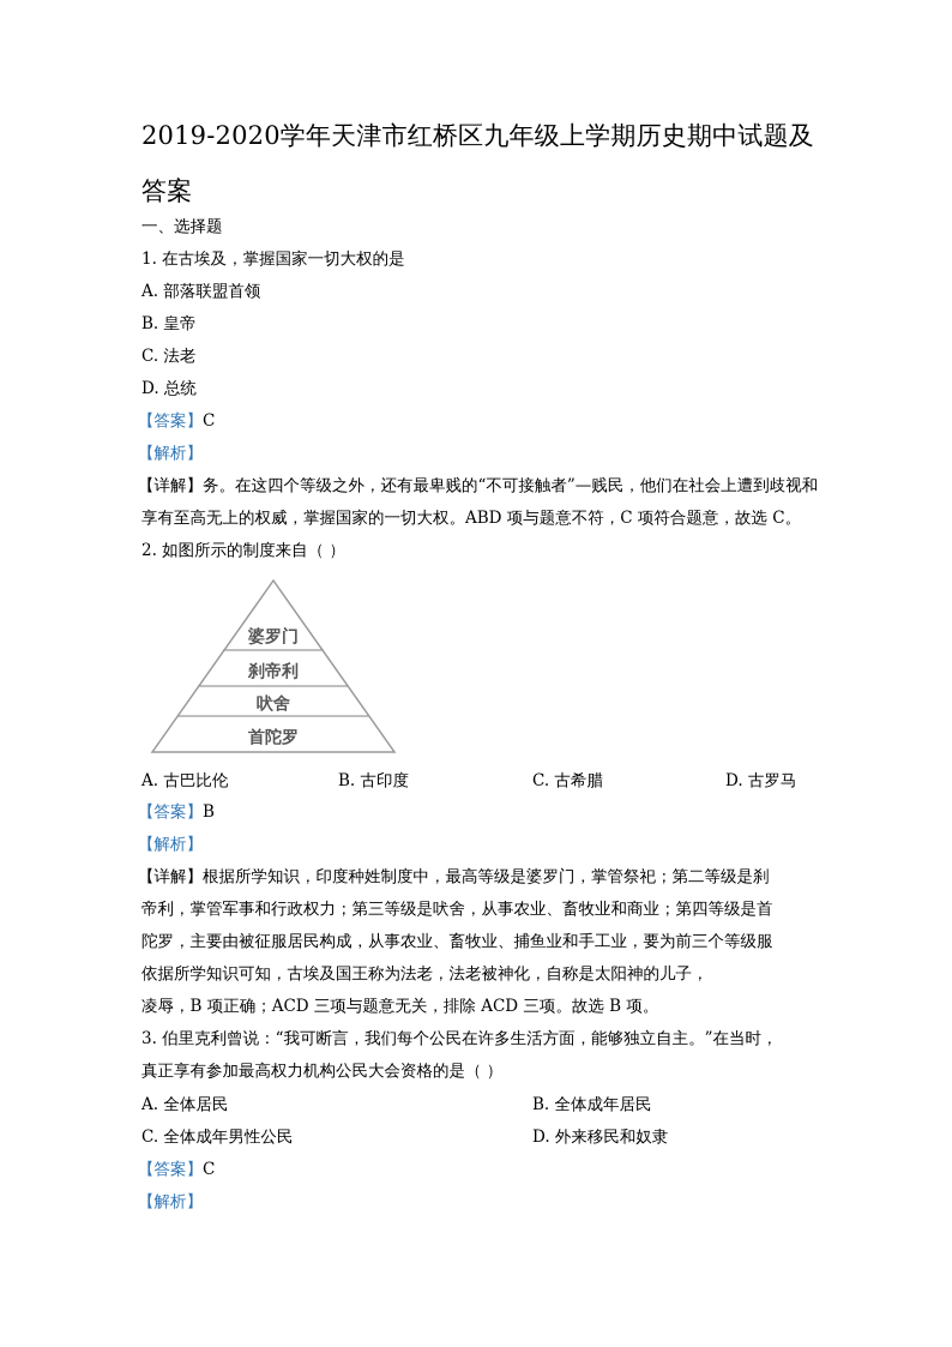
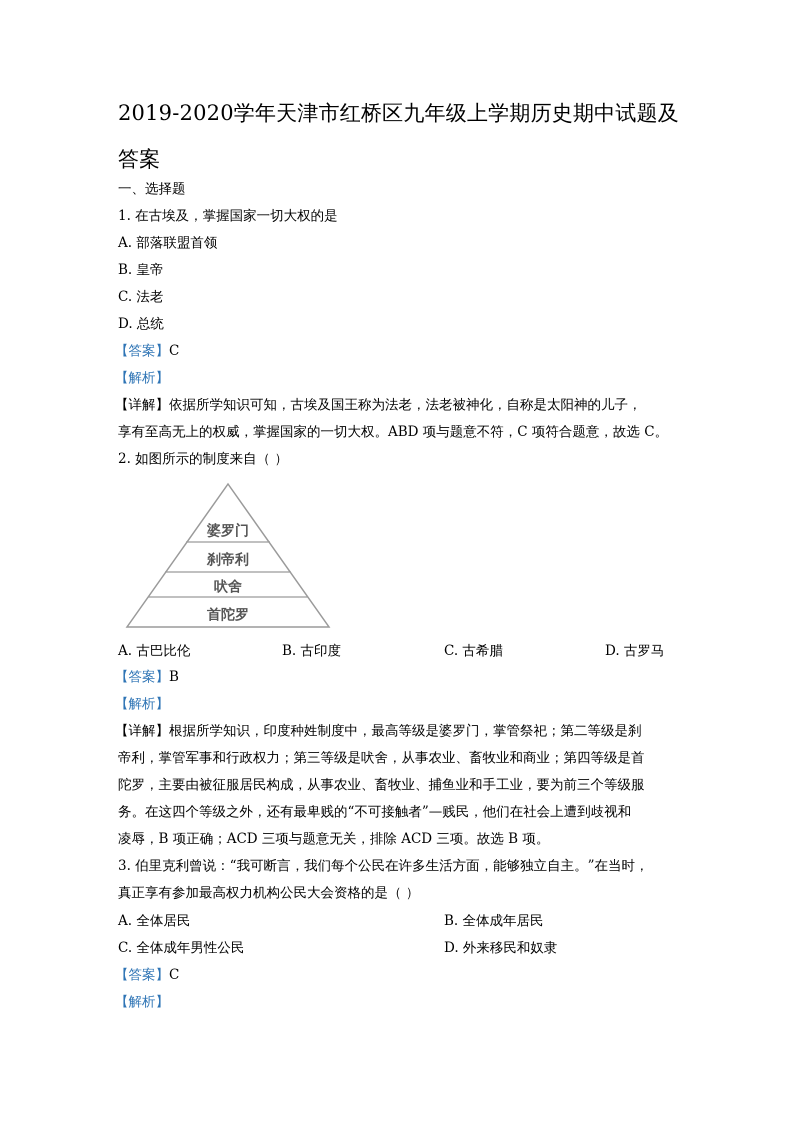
  2019-2020学年天津市红桥区九年级上学期历史期中试题及
  答案
  一、选择题
  1. 在古埃及，掌握国家一切大权的是
  A. 部落联盟首领
  B. 皇帝
  C. 法老
  D. 总统
  【答案】C
  【解析】
- 【详解】务。在这四个等级之外，还有最卑贱的“不可接触者”—贱民，他们在社会上遭到歧视和
+ 【详解】依据所学知识可知，古埃及国王称为法老，法老被神化，自称是太阳神的儿子，
  享有至高无上的权威，掌握国家的一切大权。ABD 项与题意不符，C 项符合题意，故选 C。
  2. 如图所示的制度来自（ ）
  婆罗门
  刹帝利
  吠舍
  首陀罗
  A. 古巴比伦
  B. 古印度
  C. 古希腊
  D. 古罗马
  【答案】B
  【解析】
  【详解】根据所学知识，印度种姓制度中，最高等级是婆罗门，掌管祭祀；第二等级是刹
  帝利，掌管军事和行政权力；第三等级是吠舍，从事农业、畜牧业和商业；第四等级是首
  陀罗，主要由被征服居民构成，从事农业、畜牧业、捕鱼业和手工业，要为前三个等级服
- 依据所学知识可知，古埃及国王称为法老，法老被神化，自称是太阳神的儿子，
+ 务。在这四个等级之外，还有最卑贱的“不可接触者”—贱民，他们在社会上遭到歧视和
  凌辱，B 项正确；ACD 三项与题意无关，排除 ACD 三项。故选 B 项。
  3. 伯里克利曾说：“我可断言，我们每个公民在许多生活方面，能够独立自主。”在当时，
  真正享有参加最高权力机构公民大会资格的是（ ）
  A. 全体居民
  B. 全体成年居民
  C. 全体成年男性公民
  D. 外来移民和奴隶
  【答案】C
  【解析】
